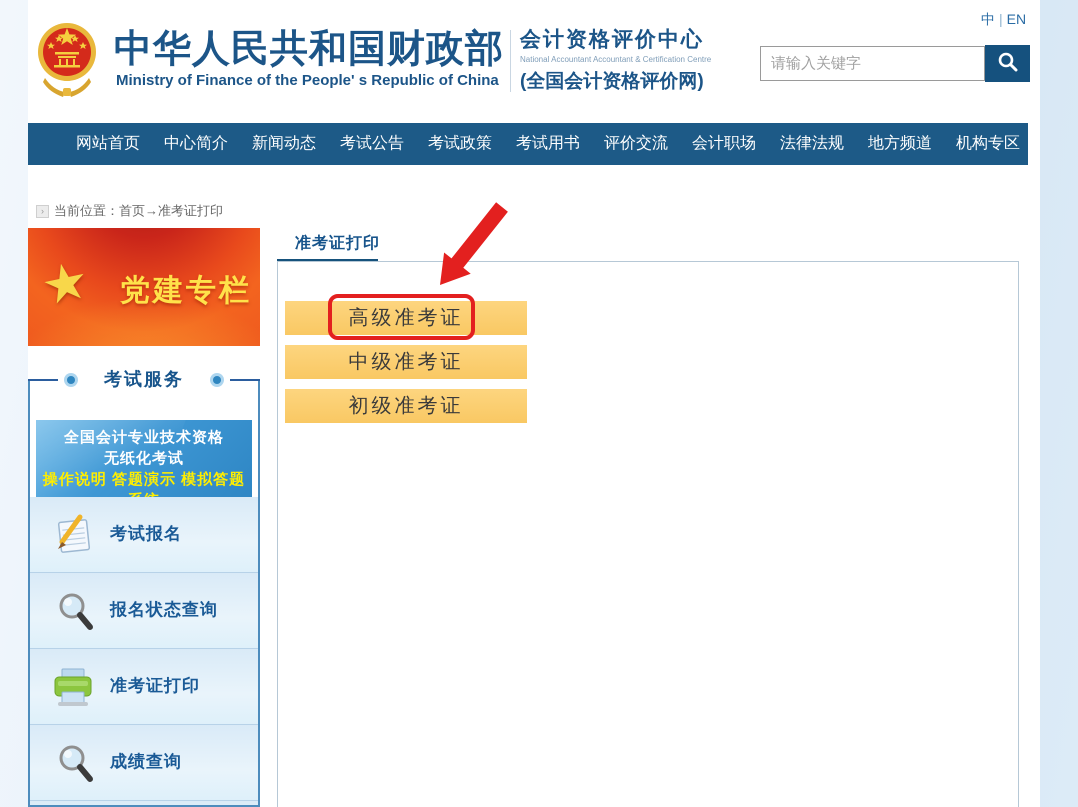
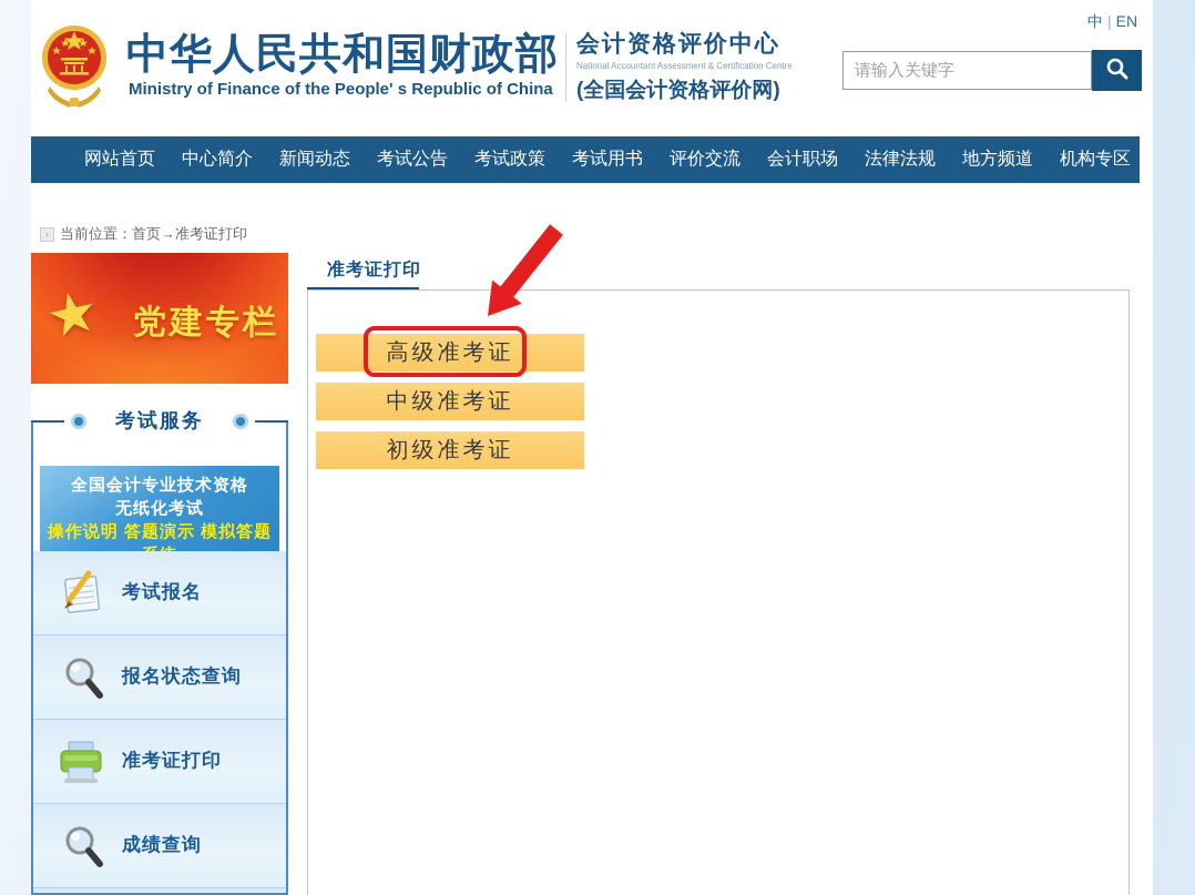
  中华人民共和国财政部
  Ministry of Finance of the People' s Republic of China
  会计资格评价中心
- National Accountant Accountant & Certification Centre
+ National Accountant Assessment & Certification Centre
  (全国会计资格评价网)
  中 | EN
  请输入关键字
  网站首页
  中心简介
  新闻动态
  考试公告
  考试政策
  考试用书
  评价交流
  会计职场
  法律法规
  地方频道
  机构专区
  ›
  当前位置：首页→准考证打印
  党建专栏
  考试服务
  全国会计专业技术资格
  无纸化考试
  操作说明 答题演示 模拟答题
  考试报名
  报名状态查询
  准考证打印
  成绩查询
  准考证打印
  高级准考证
  中级准考证
  初级准考证
